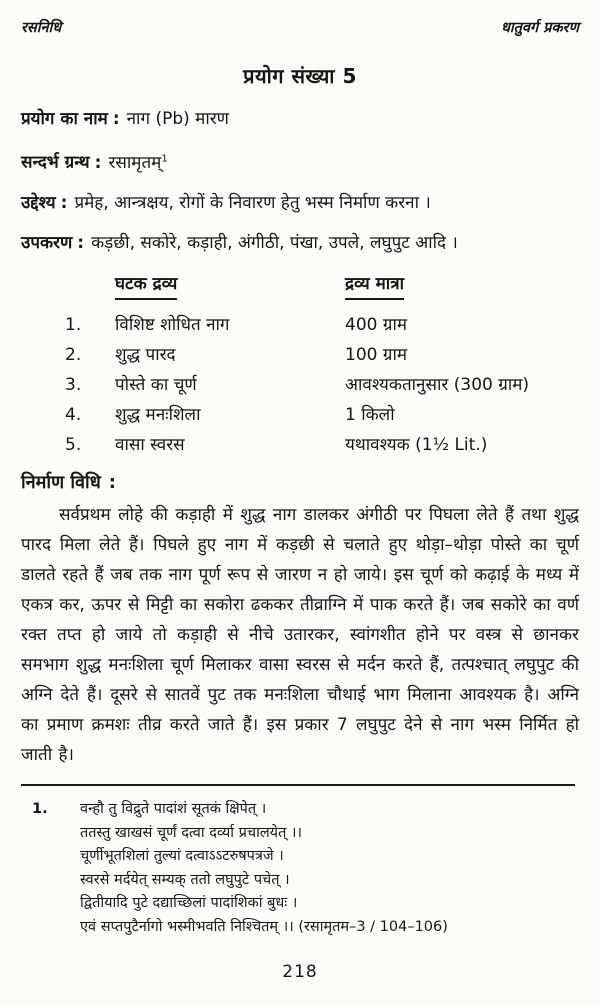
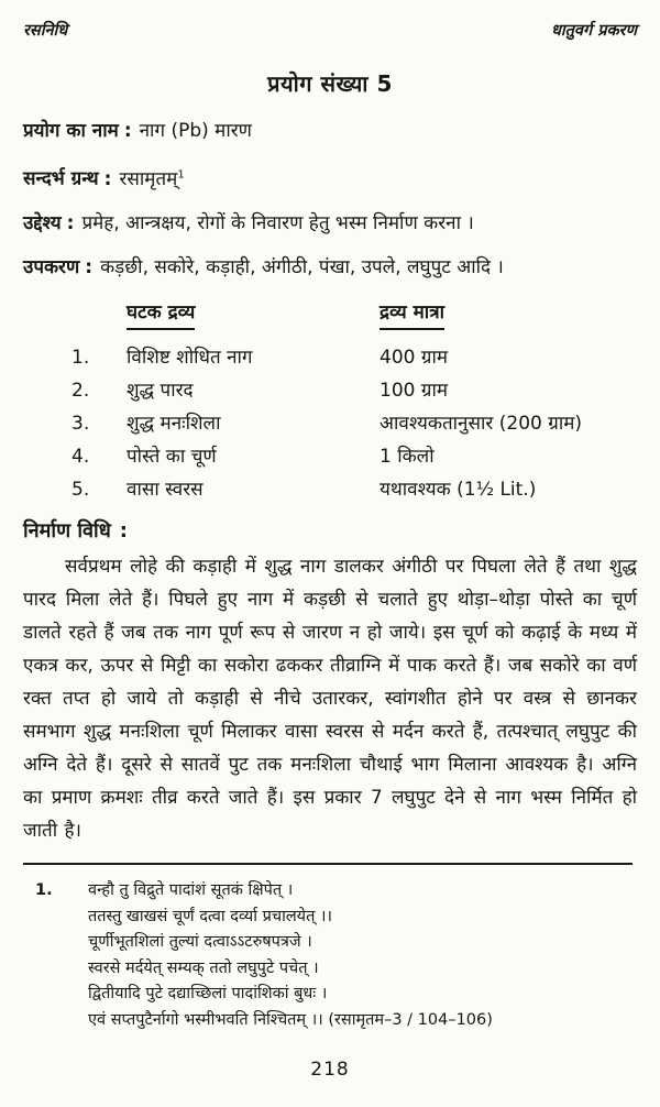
  रसनिधि
  धातुवर्ग प्रकरण
  प्रयोग संख्या 5
  प्रयोग का नाम : नाग (Pb) मारण
  सन्दर्भ ग्रन्थ : रसामृतम्1
  उद्देश्य : प्रमेह, आन्त्रक्षय, रोगों के निवारण हेतु भस्म निर्माण करना ।
  उपकरण : कड़छी, सकोरे, कड़ाही, अंगीठी, पंखा, उपले, लघुपुट आदि ।
  घटक द्रव्य
  द्रव्य मात्रा
  1.
  विशिष्ट शोधित नाग
  400 ग्राम
  2.
  शुद्ध पारद
  100 ग्राम
  3.
- पोस्ते का चूर्ण
+ शुद्ध मनःशिला
- आवश्यकतानुसार (300 ग्राम)
+ आवश्यकतानुसार (200 ग्राम)
  4.
- शुद्ध मनःशिला
+ पोस्ते का चूर्ण
  1 किलो
  5.
  वासा स्वरस
  यथावश्यक (1½ Lit.)
  निर्माण विधि :
  सर्वप्रथम लोहे की कड़ाही में शुद्ध नाग डालकर अंगीठी पर पिघला लेते हैं तथा शुद्ध पारद मिला लेते हैं। पिघले हुए नाग में कड़छी से चलाते हुए थोड़ा–थोड़ा पोस्ते का चूर्ण डालते रहते हैं जब तक नाग पूर्ण रूप से जारण न हो जाये। इस चूर्ण को कढ़ाई के मध्य में एकत्र कर, ऊपर से मिट्टी का सकोरा ढककर तीव्राग्नि में पाक करते हैं। जब सकोरे का वर्ण रक्त तप्त हो जाये तो कड़ाही से नीचे उतारकर, स्वांगशीत होने पर वस्त्र से छानकर समभाग शुद्ध मनःशिला चूर्ण मिलाकर वासा स्वरस से मर्दन करते हैं, तत्पश्चात् लघुपुट की अग्नि देते हैं। दूसरे से सातवें पुट तक मनःशिला चौथाई भाग मिलाना आवश्यक है। अग्नि का प्रमाण क्रमशः तीव्र करते जाते हैं। इस प्रकार 7 लघुपुट देने से नाग भस्म निर्मित हो जाती है।
  1.
  वन्हौ तु विद्रुते पादांशं सूतकं क्षिपेत् ।
  ततस्तु खाखसं चूर्णं दत्वा दर्व्या प्रचालयेत् ।।
  चूर्णीभूतशिलां तुल्यां दत्वाऽऽटरुषपत्रजे ।
  स्वरसे मर्दयेत् सम्यक् ततो लघुपुटे पचेत् ।
  द्वितीयादि पुटे दद्याच्छिलां पादांशिकां बुधः ।
  एवं सप्तपुटैर्नागो भस्मीभवति निश्चितम् ।। (रसामृतम–3 / 104–106)
  218
